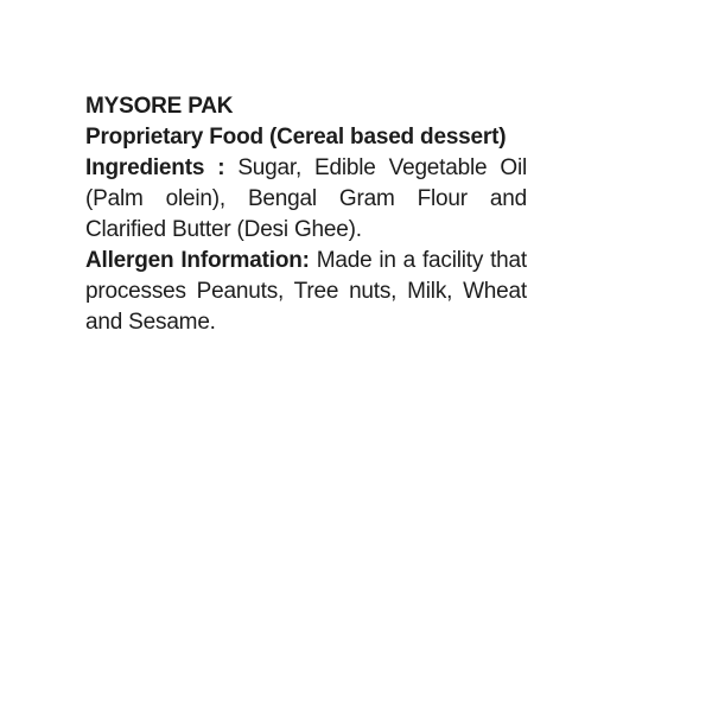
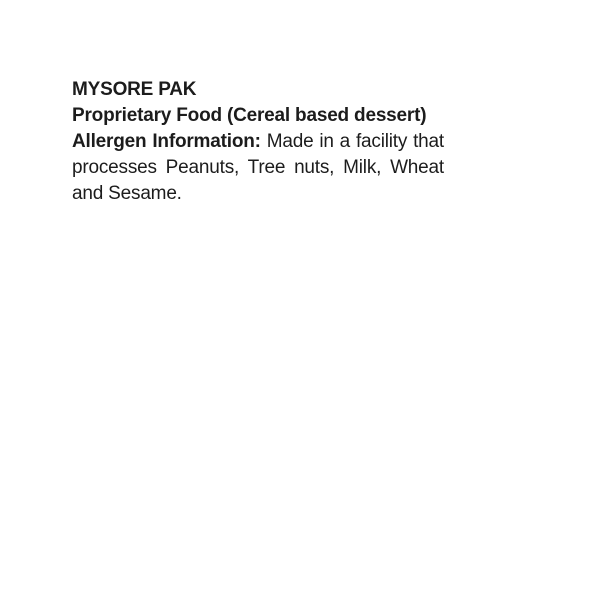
  MYSORE PAK
  Proprietary Food (Cereal based dessert)
- Ingredients : Sugar, Edible Vegetable Oil (Palm olein), Bengal Gram Flour and Clarified Butter (Desi Ghee).
  Allergen Information: Made in a facility that processes Peanuts, Tree nuts, Milk, Wheat and Sesame.
